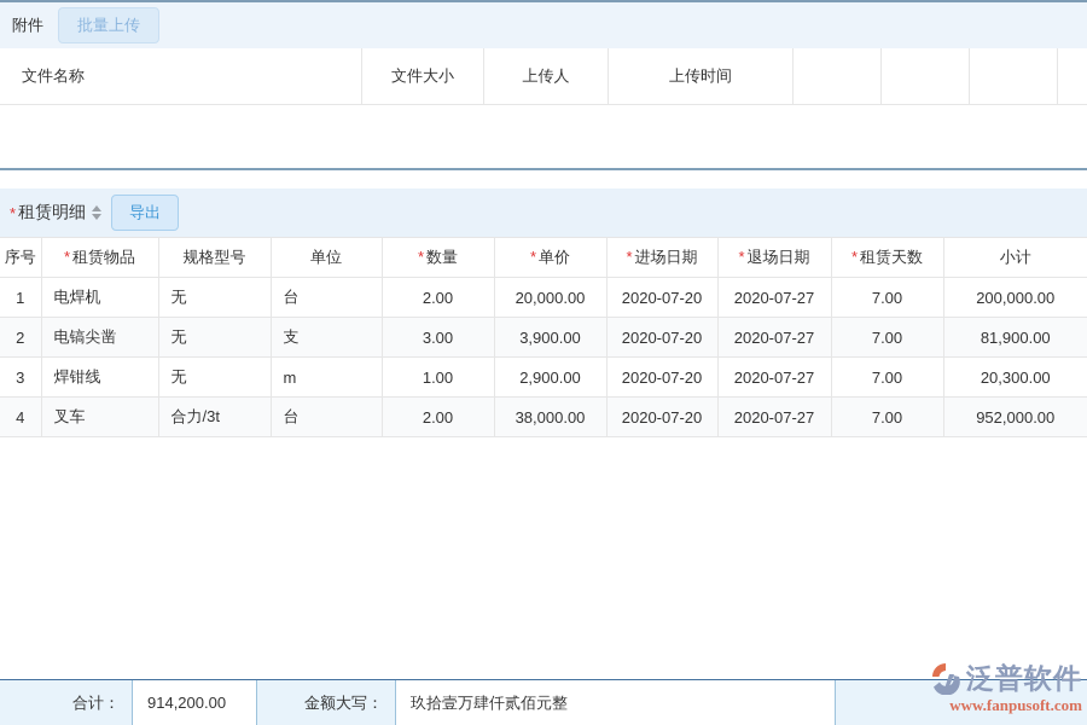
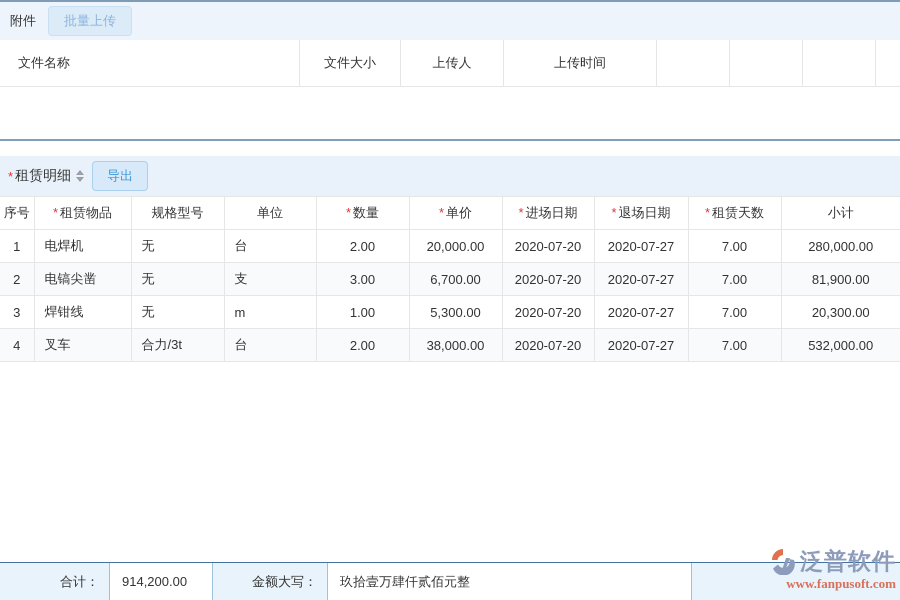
  附件
  批量上传
  文件名称	文件大小	上传人	上传时间
  *
  租赁明细
  导出
  序号	* 租赁物品	规格型号	单位	* 数量	* 单价	* 进场日期	* 退场日期	* 租赁天数	小计
- 1	电焊机	无	台	2.00	20,000.00	2020-07-20	2020-07-27	7.00	200,000.00
+ 1	电焊机	无	台	2.00	20,000.00	2020-07-20	2020-07-27	7.00	280,000.00
- 2	电镐尖凿	无	支	3.00	3,900.00	2020-07-20	2020-07-27	7.00	81,900.00
+ 2	电镐尖凿	无	支	3.00	6,700.00	2020-07-20	2020-07-27	7.00	81,900.00
- 3	焊钳线	无	m	1.00	2,900.00	2020-07-20	2020-07-27	7.00	20,300.00
+ 3	焊钳线	无	m	1.00	5,300.00	2020-07-20	2020-07-27	7.00	20,300.00
- 4	叉车	合力/3t	台	2.00	38,000.00	2020-07-20	2020-07-27	7.00	952,000.00
+ 4	叉车	合力/3t	台	2.00	38,000.00	2020-07-20	2020-07-27	7.00	532,000.00
  合计：
  914,200.00
  金额大写：
  玖拾壹万肆仟贰佰元整
  泛普软件
  www.fanpusoft.com
